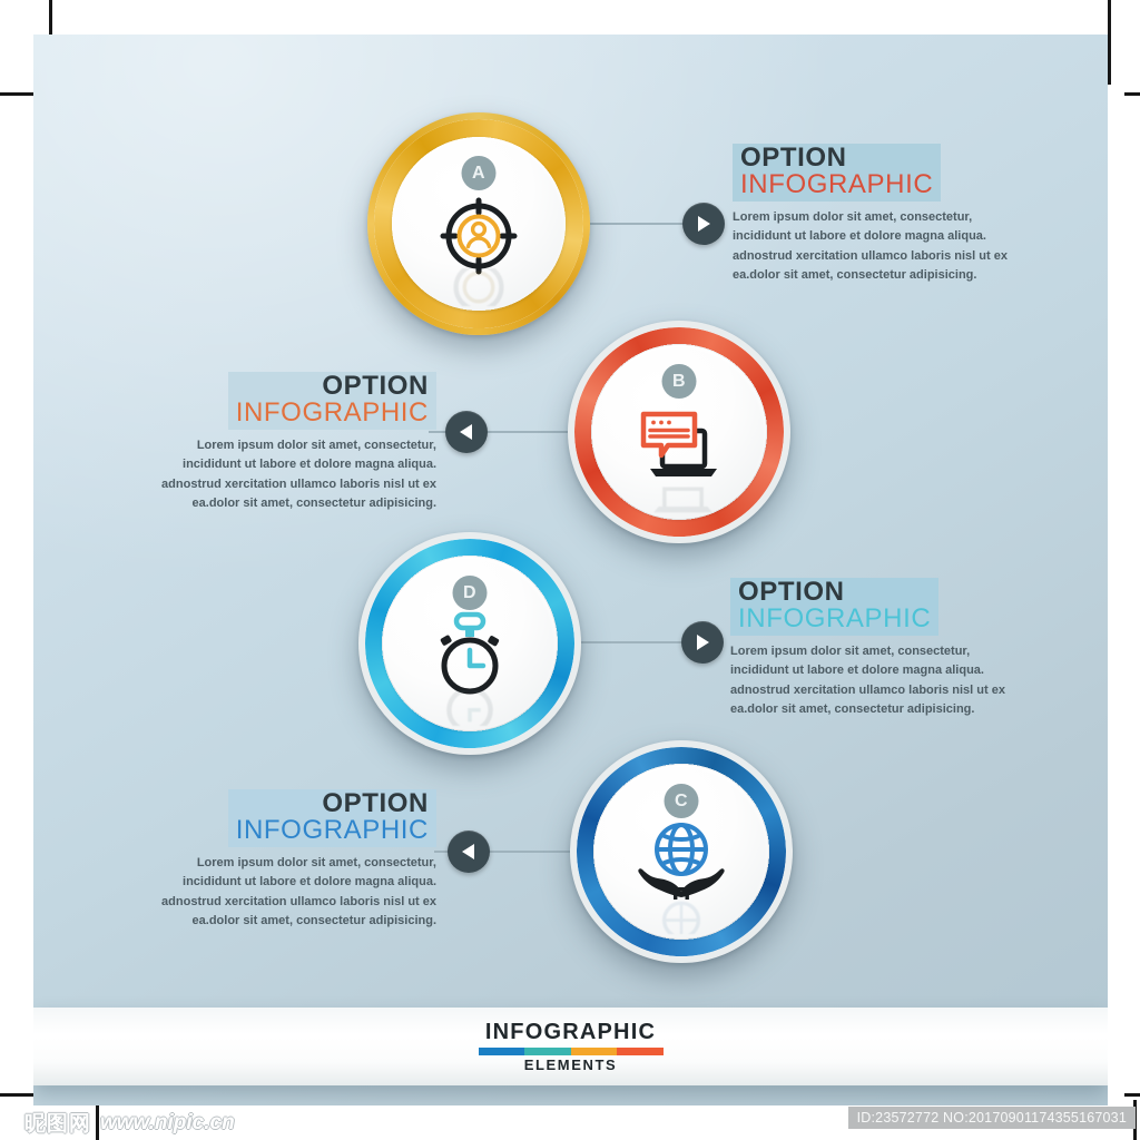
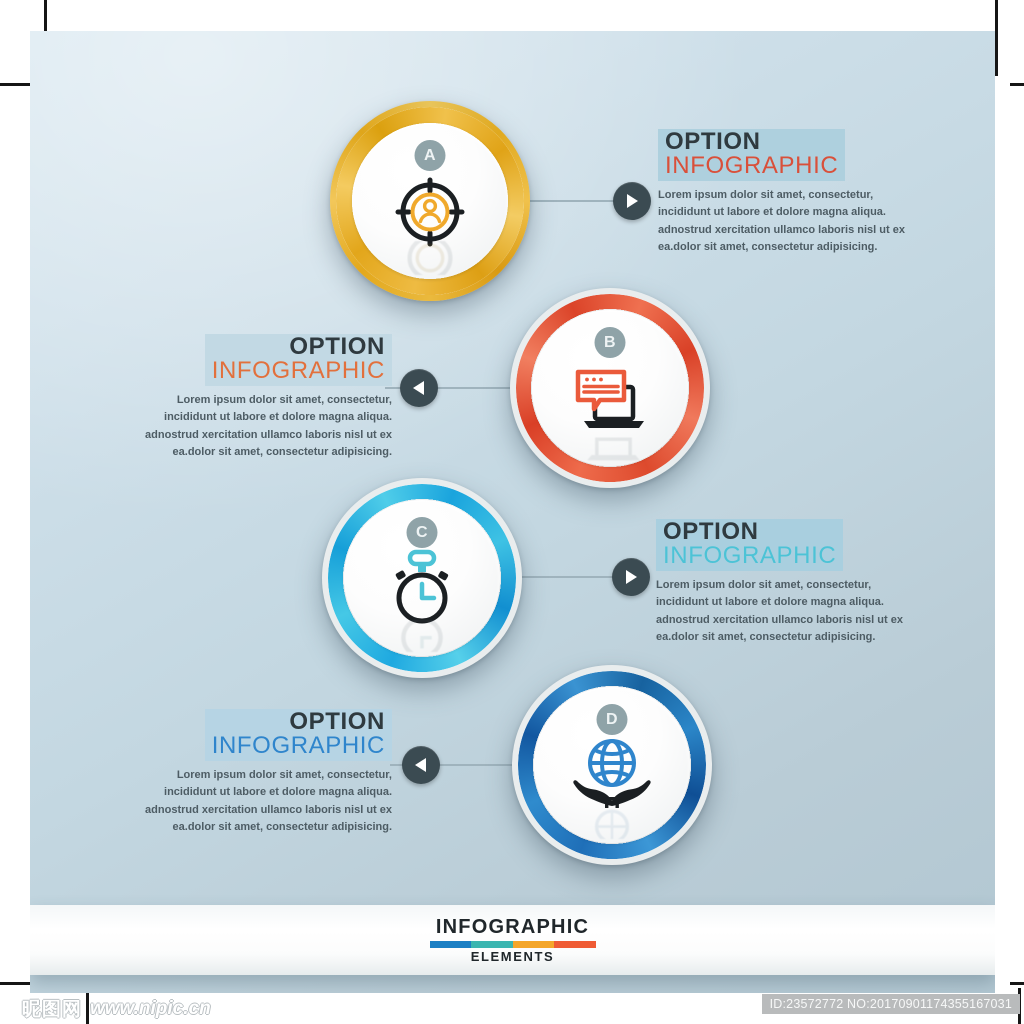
  A
  OPTION
  INFOGRAPHIC
  Lorem ipsum dolor sit amet, consectetur, incididunt ut labore et dolore magna aliqua. adnostrud xercitation ullamco laboris nisl ut ex ea.dolor sit amet, consectetur adipisicing.
  B
  OPTION
  INFOGRAPHIC
  Lorem ipsum dolor sit amet, consectetur, incididunt ut labore et dolore magna aliqua. adnostrud xercitation ullamco laboris nisl ut ex ea.dolor sit amet, consectetur adipisicing.
- D
+ C
  OPTION
  INFOGRAPHIC
  Lorem ipsum dolor sit amet, consectetur, incididunt ut labore et dolore magna aliqua. adnostrud xercitation ullamco laboris nisl ut ex ea.dolor sit amet, consectetur adipisicing.
- C
+ D
  OPTION
  INFOGRAPHIC
  Lorem ipsum dolor sit amet, consectetur, incididunt ut labore et dolore magna aliqua. adnostrud xercitation ullamco laboris nisl ut ex ea.dolor sit amet, consectetur adipisicing.
  INFOGRAPHIC
  ELEMENTS
  昵图网
  www.nipic.cn
  ID:23572772 NO:20170901174355167031
